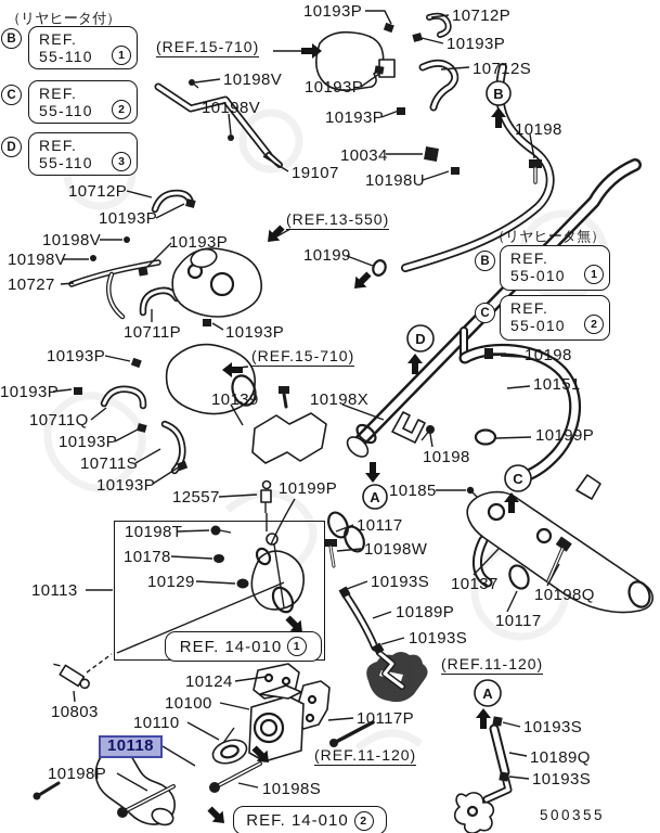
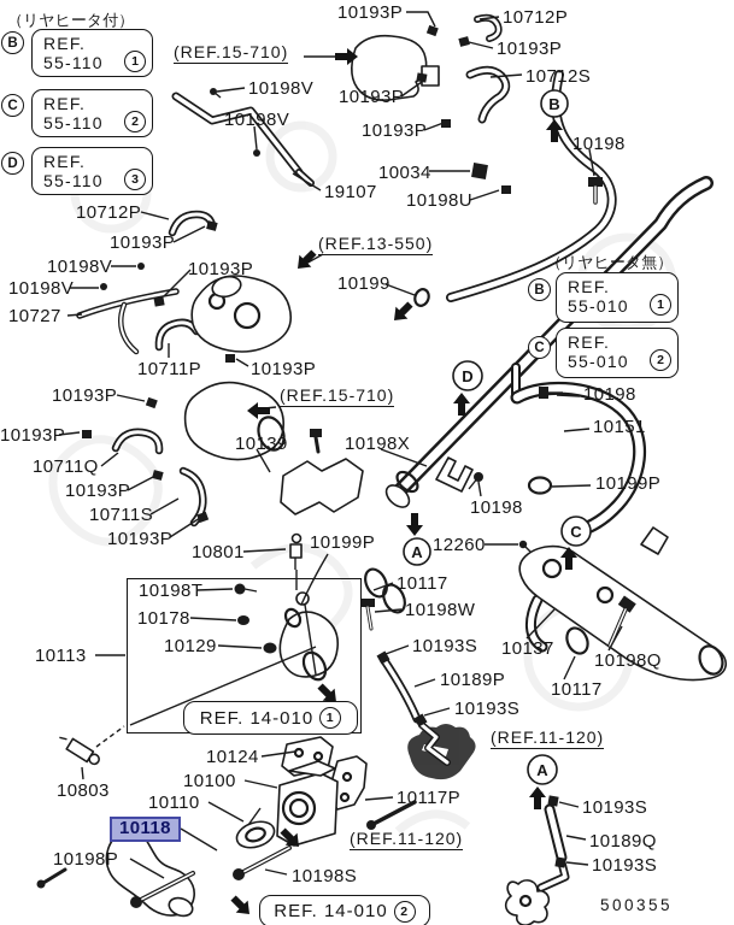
  B
  D
  A
  C
  A
  （リヤヒータ付）
  B
  REF.
  55-110
  1
  C
  REF.
  55-110
  2
  D
  REF.
  55-110
  3
  （リヤヒータ無）
  B
  REF.
  55-010
  1
  C
  REF.
  55-010
  2
  REF. 14-010
  1
  REF. 14-010
  2
  10193P
  10712P
  10193P
  10712S
  (REF.15-710)
  10198V
  10193P
  10198V
  10193P
  10198
  10034
  19107
  10198U
  10712P
  10193P
  (REF.13-550)
  10198V
  10193P
  10199
  10198V
  10727
  10711P
  10193P
  10198
  10193P
  (REF.15-710)
  10151
  10193P
  10139
  10198X
  10711Q
  10199P
  10193P
  10198
  10711S
  10193P
  10199P
- 10185
+ 12260
- 12557
+ 10801
  10117
  10198T
  10198W
  10178
  10129
  10193S
  10137
  10113
  10198Q
  10189P
  10117
  10193S
  (REF.11-120)
  10124
  10100
  10803
  10117P
  10110
  10193S
  10118
  (REF.11-120)
  10189Q
  10198P
  10193S
  10198S
  500355
